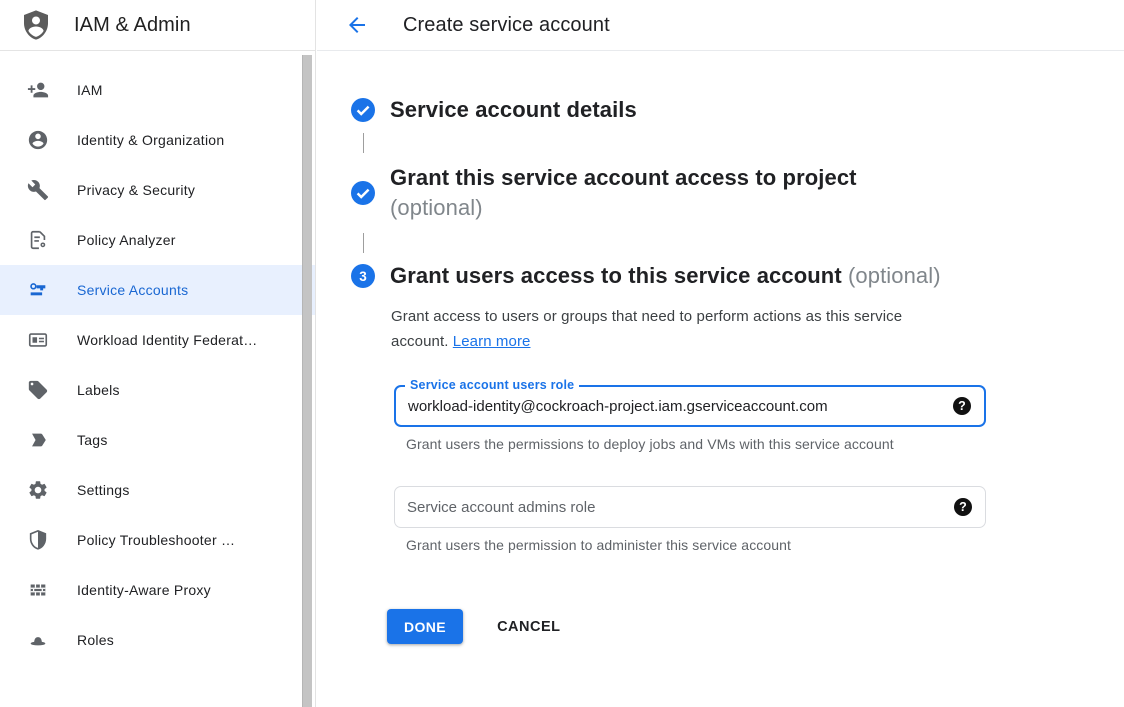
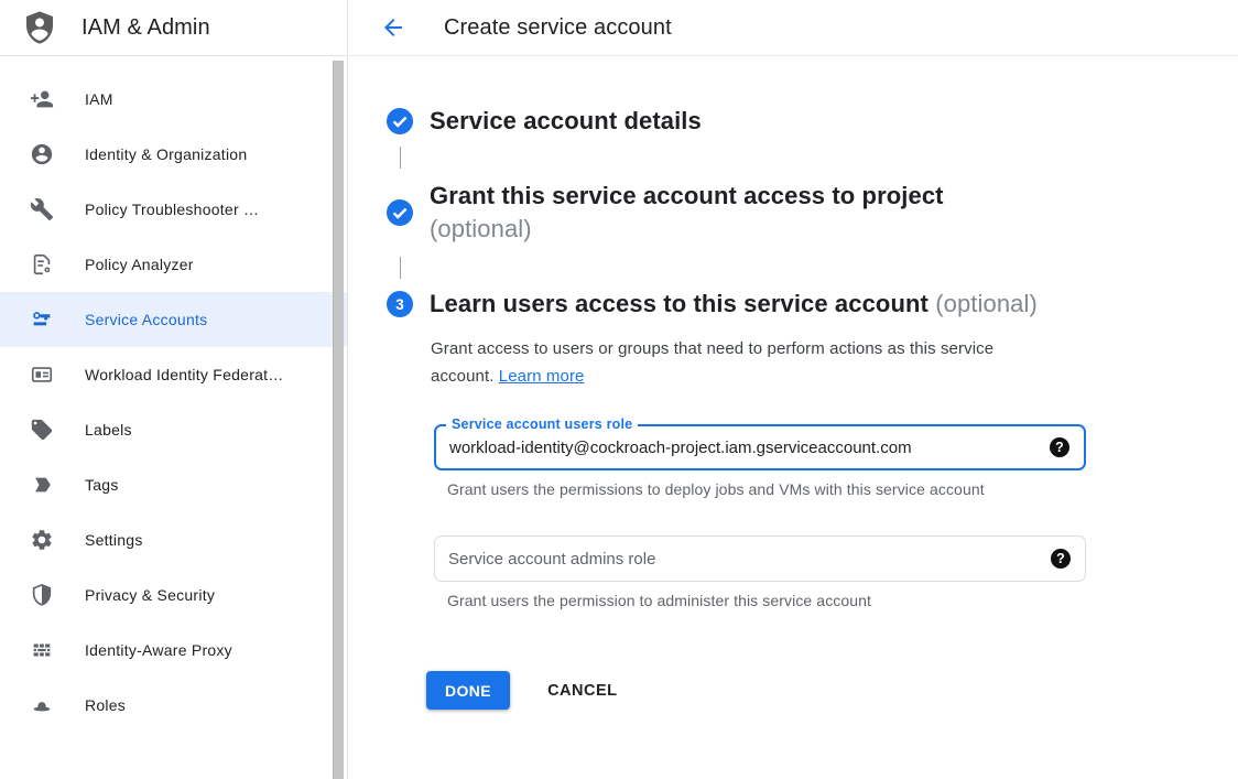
  IAM & Admin
  IAM
  Identity & Organization
- Privacy & Security
+ Policy Troubleshooter …
  Policy Analyzer
  Service Accounts
  Workload Identity Federat…
  Labels
  Tags
  Settings
- Policy Troubleshooter …
+ Privacy & Security
  Identity-Aware Proxy
  Roles
  Create service account
  Service account details
  Grant this service account access to project
  (optional)
  3
- Grant users access to this service account (optional)
+ Learn users access to this service account (optional)
  Grant access to users or groups that need to perform actions as this service account. Learn more
  Service account users role
  workload-identity@cockroach-project.iam.gserviceaccount.com
  ?
  Grant users the permissions to deploy jobs and VMs with this service account
  Service account admins role
  ?
  Grant users the permission to administer this service account
  DONE
  CANCEL
